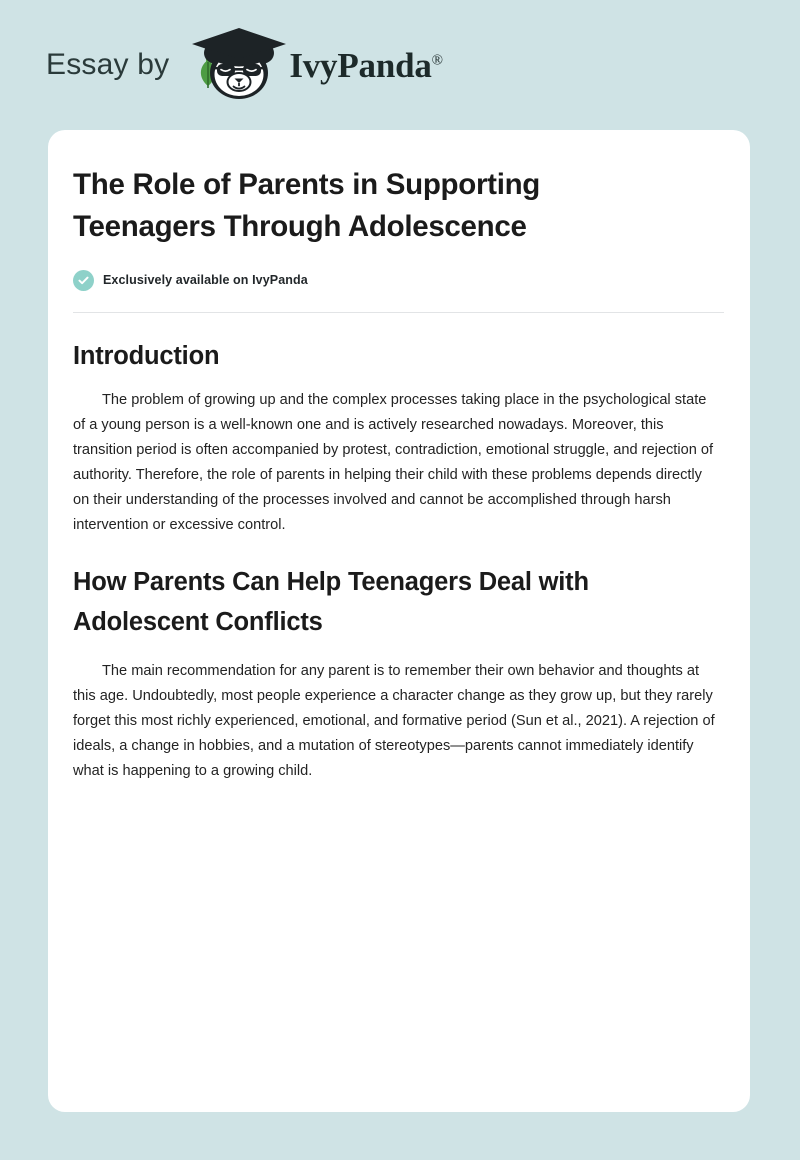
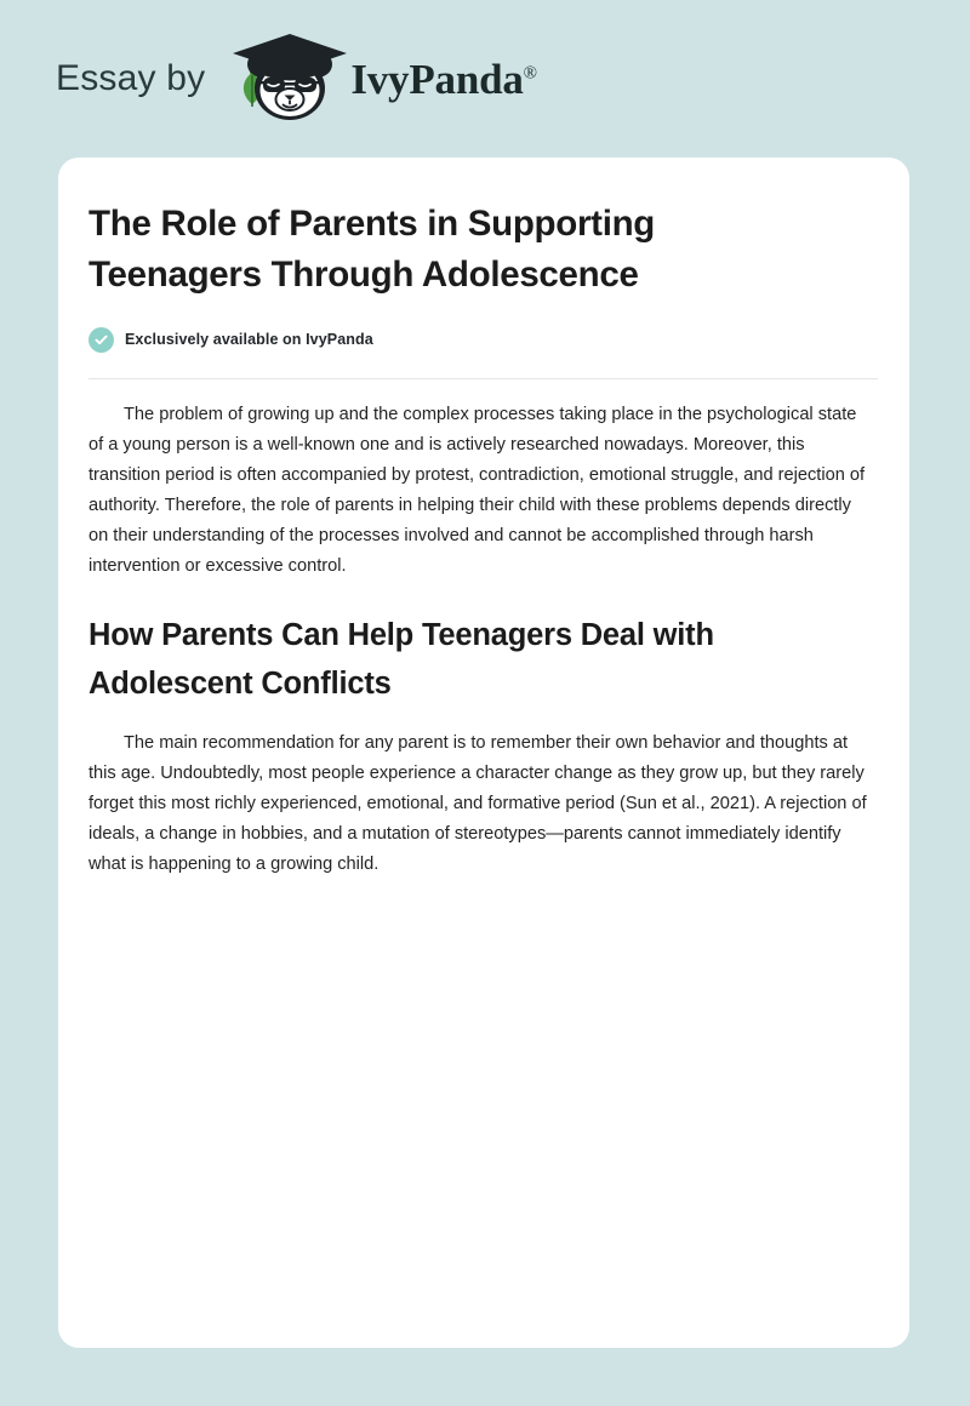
  Essay by
  IvyPanda®
  The Role of Parents in Supporting Teenagers Through Adolescence
  Exclusively available on IvyPanda
- Introduction
  The problem of growing up and the complex processes taking place in the psychological state of a young person is a well-known one and is actively researched nowadays. Moreover, this transition period is often accompanied by protest, contradiction, emotional struggle, and rejection of authority. Therefore, the role of parents in helping their child with these problems depends directly on their understanding of the processes involved and cannot be accomplished through harsh intervention or excessive control.
  How Parents Can Help Teenagers Deal with Adolescent Conflicts
  The main recommendation for any parent is to remember their own behavior and thoughts at this age. Undoubtedly, most people experience a character change as they grow up, but they rarely forget this most richly experienced, emotional, and formative period (Sun et al., 2021). A rejection of ideals, a change in hobbies, and a mutation of stereotypes—parents cannot immediately identify what is happening to a growing child.
